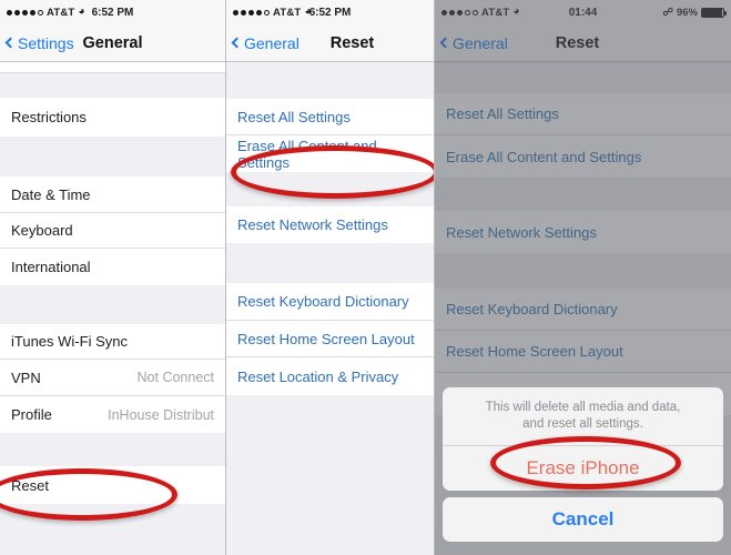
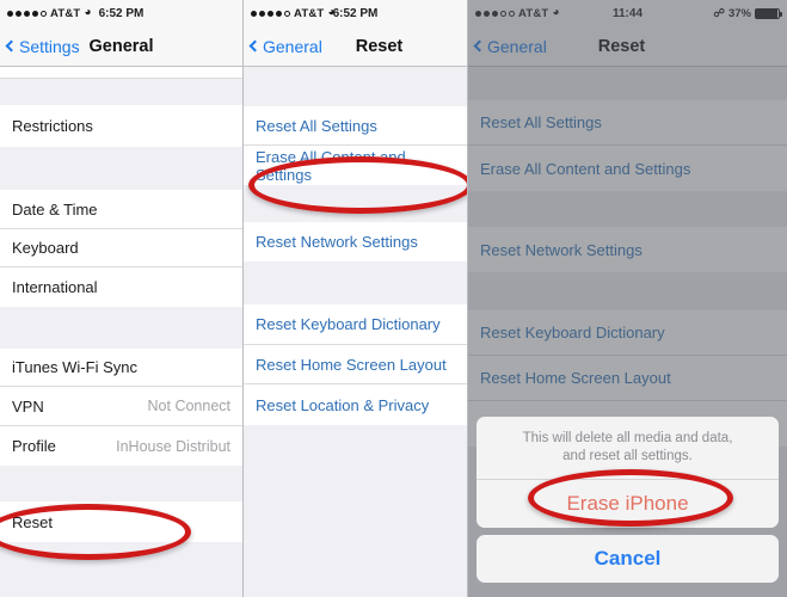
  AT&T
  ◕
  6:52 PM
  Settings
  General
  Restrictions
  Date & Time
  Keyboard
  International
  iTunes Wi-Fi Sync
  VPN
  Not Connect
  Profile
  InHouse Distribut
  Reset
  AT&T
  ◕
  6:52 PM
  General
  Reset
  Reset All Settings
  Erase All Content and Settings
  Reset Network Settings
  Reset Keyboard Dictionary
  Reset Home Screen Layout
  Reset Location & Privacy
  AT&T
  ◕
- 01:44
+ 11:44
  ☍
- 96%
+ 37%
  General
  Reset
  Reset All Settings
  Erase All Content and Settings
  Reset Network Settings
  Reset Keyboard Dictionary
  Reset Home Screen Layout
  This will delete all media and data,
  and reset all settings.
  Erase iPhone
  Cancel
